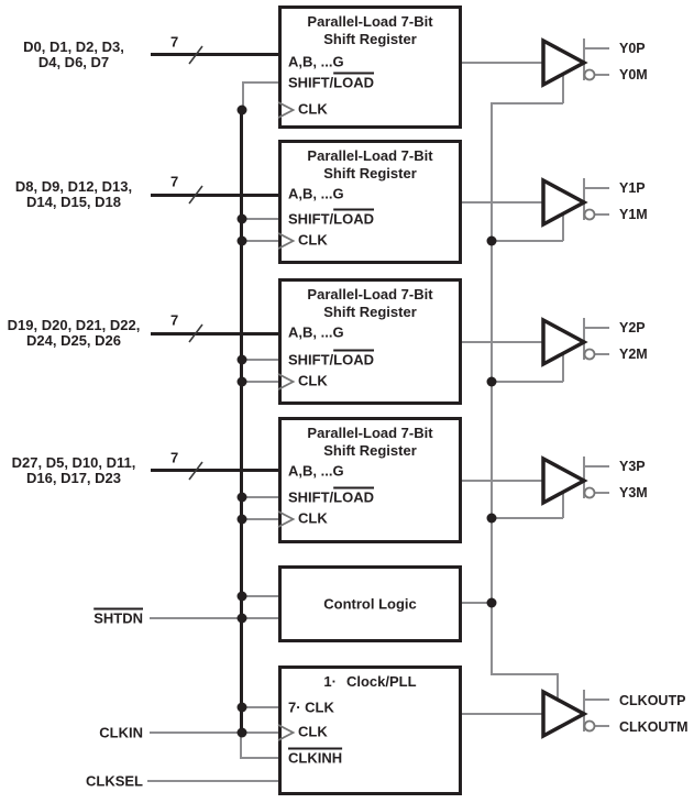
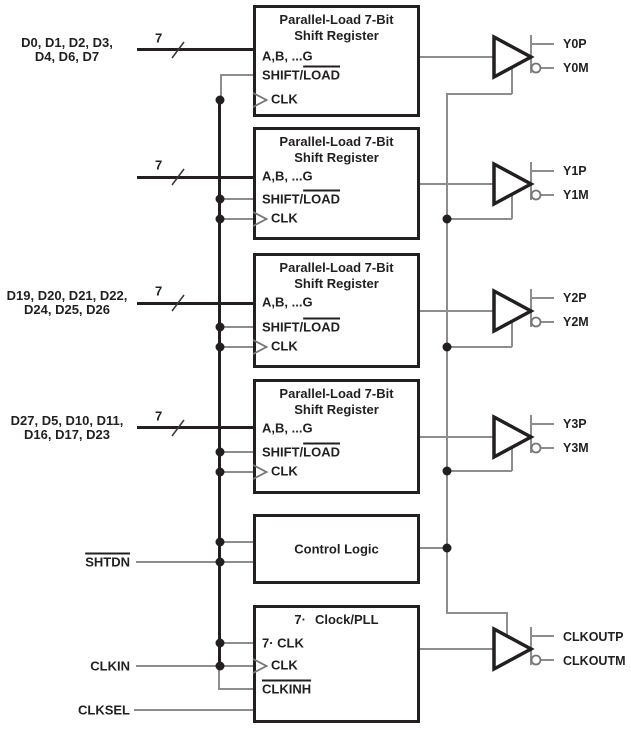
  Parallel-Load 7-Bit
  Shift Register
  A,B, ...G
  SHIFT/LOAD
  CLK
  D0, D1, D2, D3,
  D4, D6, D7
  7
  Parallel-Load 7-Bit
  Shift Register
  A,B, ...G
  SHIFT/LOAD
  CLK
- D8, D9, D12, D13,
- D14, D15, D18
  7
  Parallel-Load 7-Bit
  Shift Register
  A,B, ...G
  SHIFT/LOAD
  CLK
  D19, D20, D21, D22,
  D24, D25, D26
  7
  Parallel-Load 7-Bit
  Shift Register
  A,B, ...G
  SHIFT/LOAD
  CLK
  D27, D5, D10, D11,
  D16, D17, D23
  7
  Control Logic
  SHTDN
- 1·
+ 7·
  Clock/PLL
  7· CLK
  CLK
  CLKINH
  CLKIN
  CLKSEL
  Y0P
  Y0M
  Y1P
  Y1M
  Y2P
  Y2M
  Y3P
  Y3M
  CLKOUTP
  CLKOUTM
